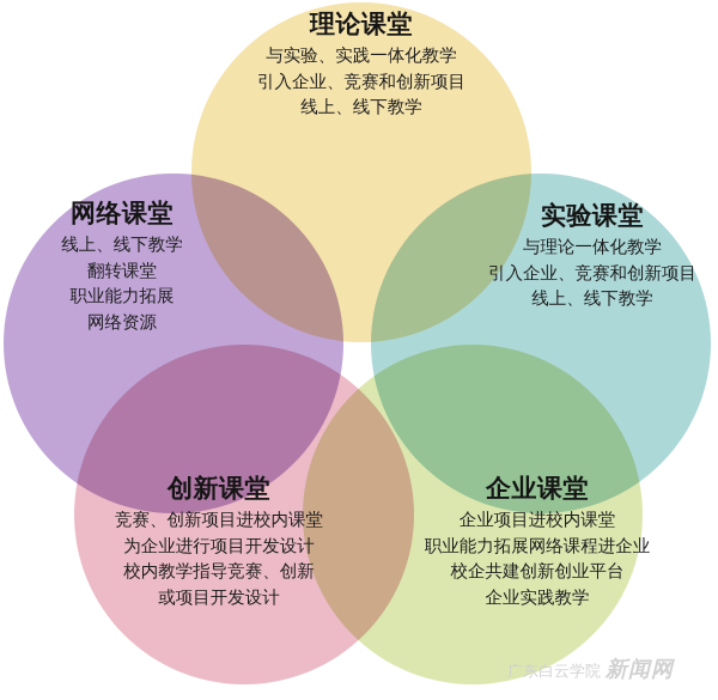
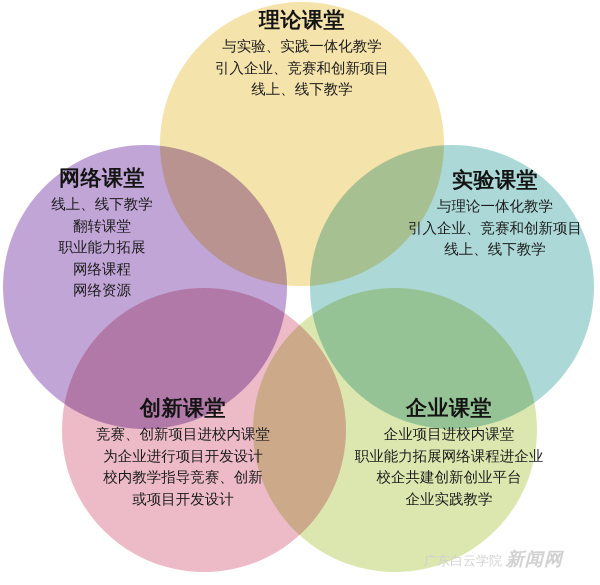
  理论课堂
  与实验、实践一体化教学
  引入企业、竞赛和创新项目
  线上、线下教学
  网络课堂
  线上、线下教学
  翻转课堂
  职业能力拓展
+ 网络课程
  网络资源
  实验课堂
  与理论一体化教学
  引入企业、竞赛和创新项目
  线上、线下教学
  创新课堂
  竞赛、创新项目进校内课堂
  为企业进行项目开发设计
  校内教学指导竞赛、创新
  或项目开发设计
  企业课堂
  企业项目进校内课堂
  职业能力拓展网络课程进企业
  校企共建创新创业平台
  企业实践教学
  广东白云学院 新闻网
